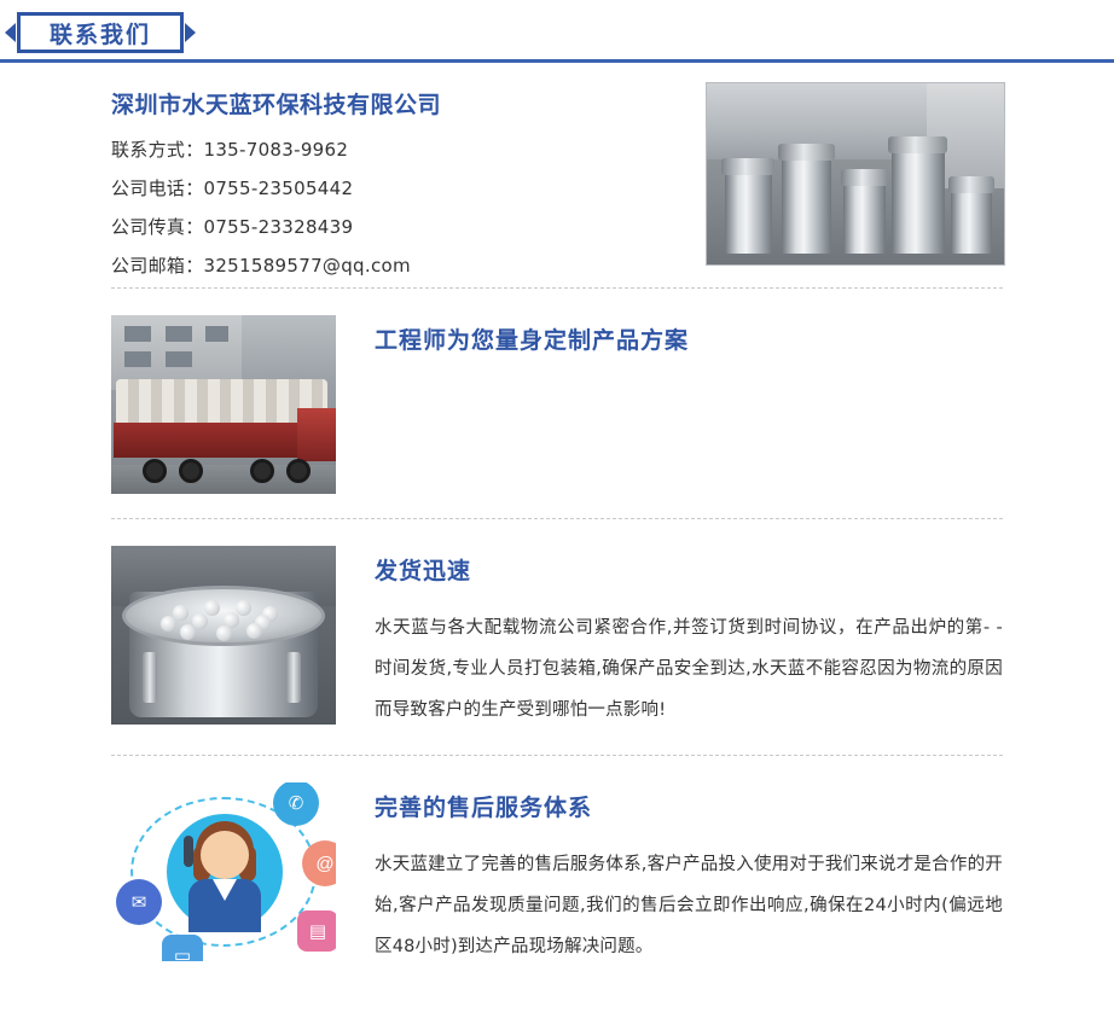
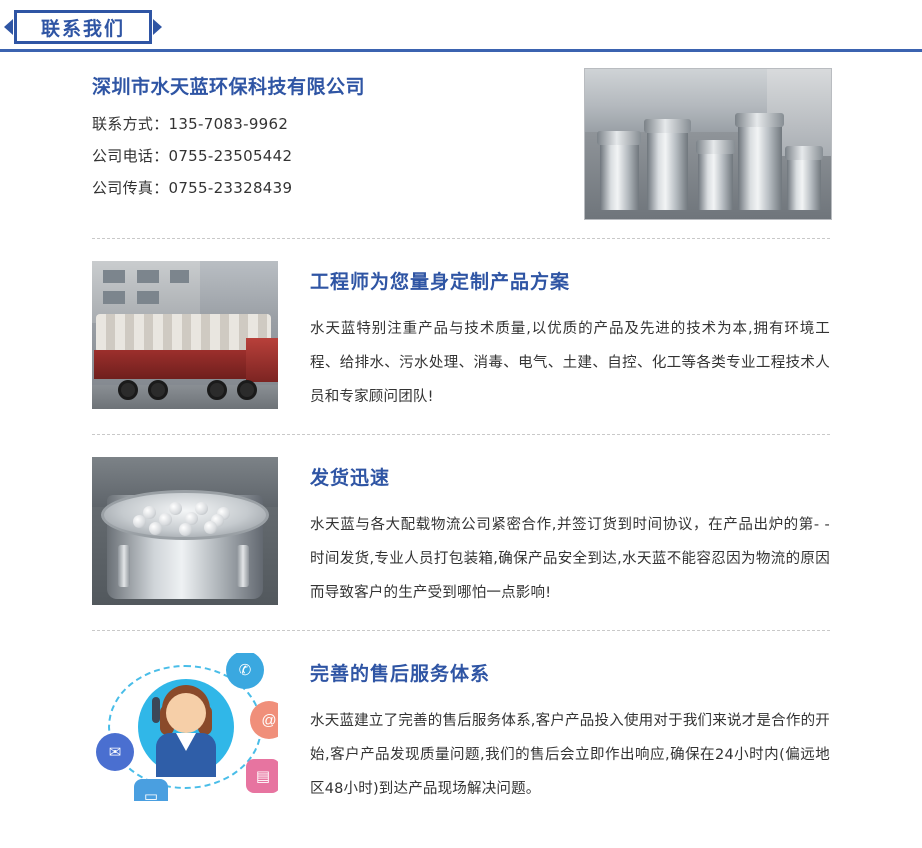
  联系我们
  深圳市水天蓝环保科技有限公司
  联系方式：135-7083-9962
  公司电话：0755-23505442
  公司传真：0755-23328439
- 公司邮箱：3251589577@qq.com
  工程师为您量身定制产品方案
+ 水天蓝特别注重产品与技术质量,以优质的产品及先进的技术为本,拥有环境工程、给排水、污水处理、消毒、电气、土建、自控、化工等各类专业工程技术人员和专家顾问团队!
  发货迅速
  水天蓝与各大配载物流公司紧密合作,并签订货到时间协议，在产品出炉的第- -时间发货,专业人员打包装箱,确保产品安全到达,水天蓝不能容忍因为物流的原因而导致客户的生产受到哪怕一点影响!
  ✆
  @
  ✉
  ▤
  ▭
  完善的售后服务体系
  水天蓝建立了完善的售后服务体系,客户产品投入使用对于我们来说才是合作的开始,客户产品发现质量问题,我们的售后会立即作出响应,确保在24小时内(偏远地区48小时)到达产品现场解决问题。
